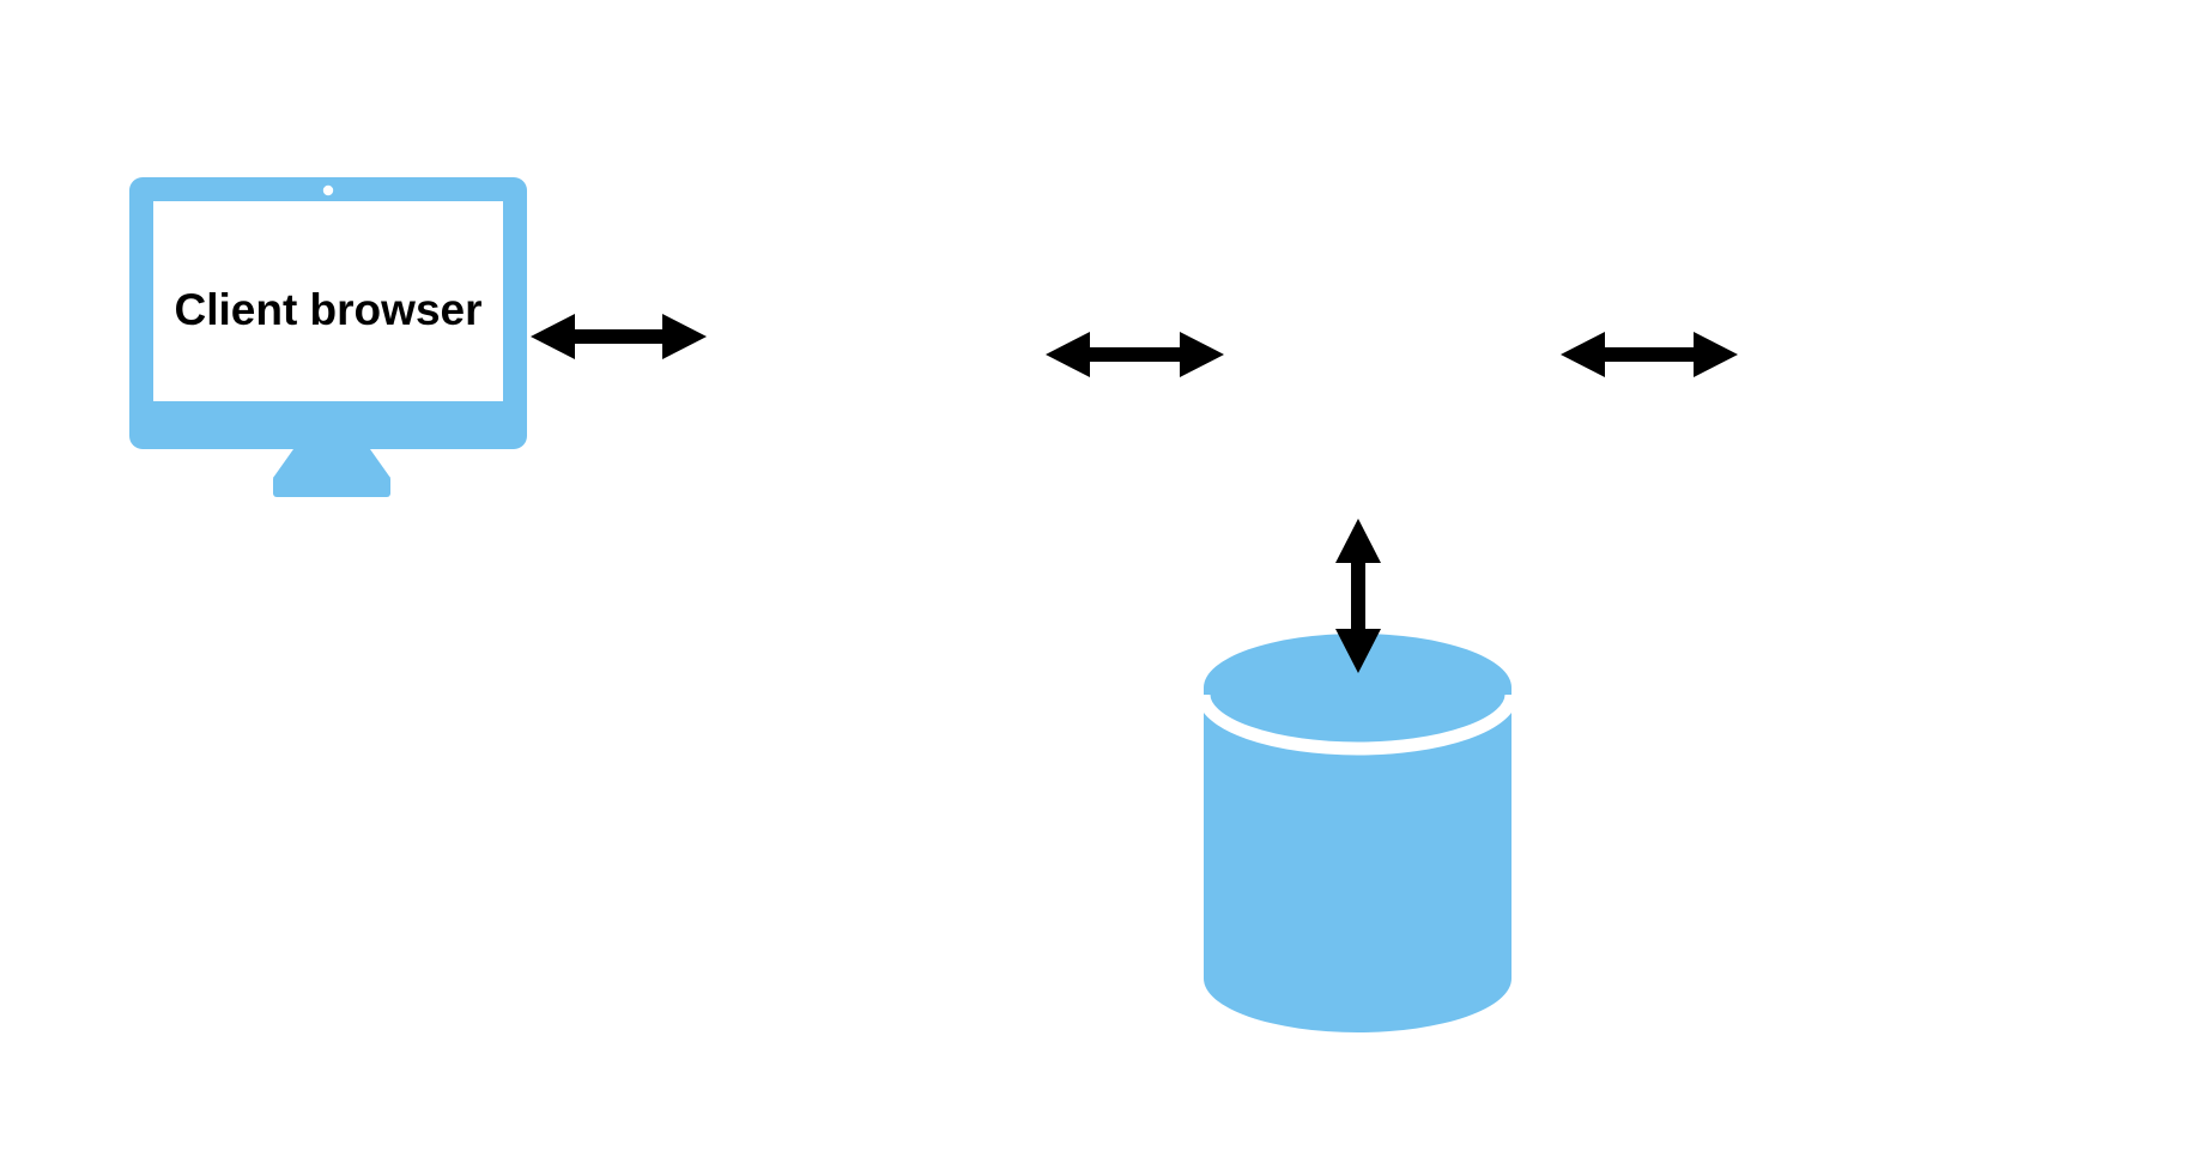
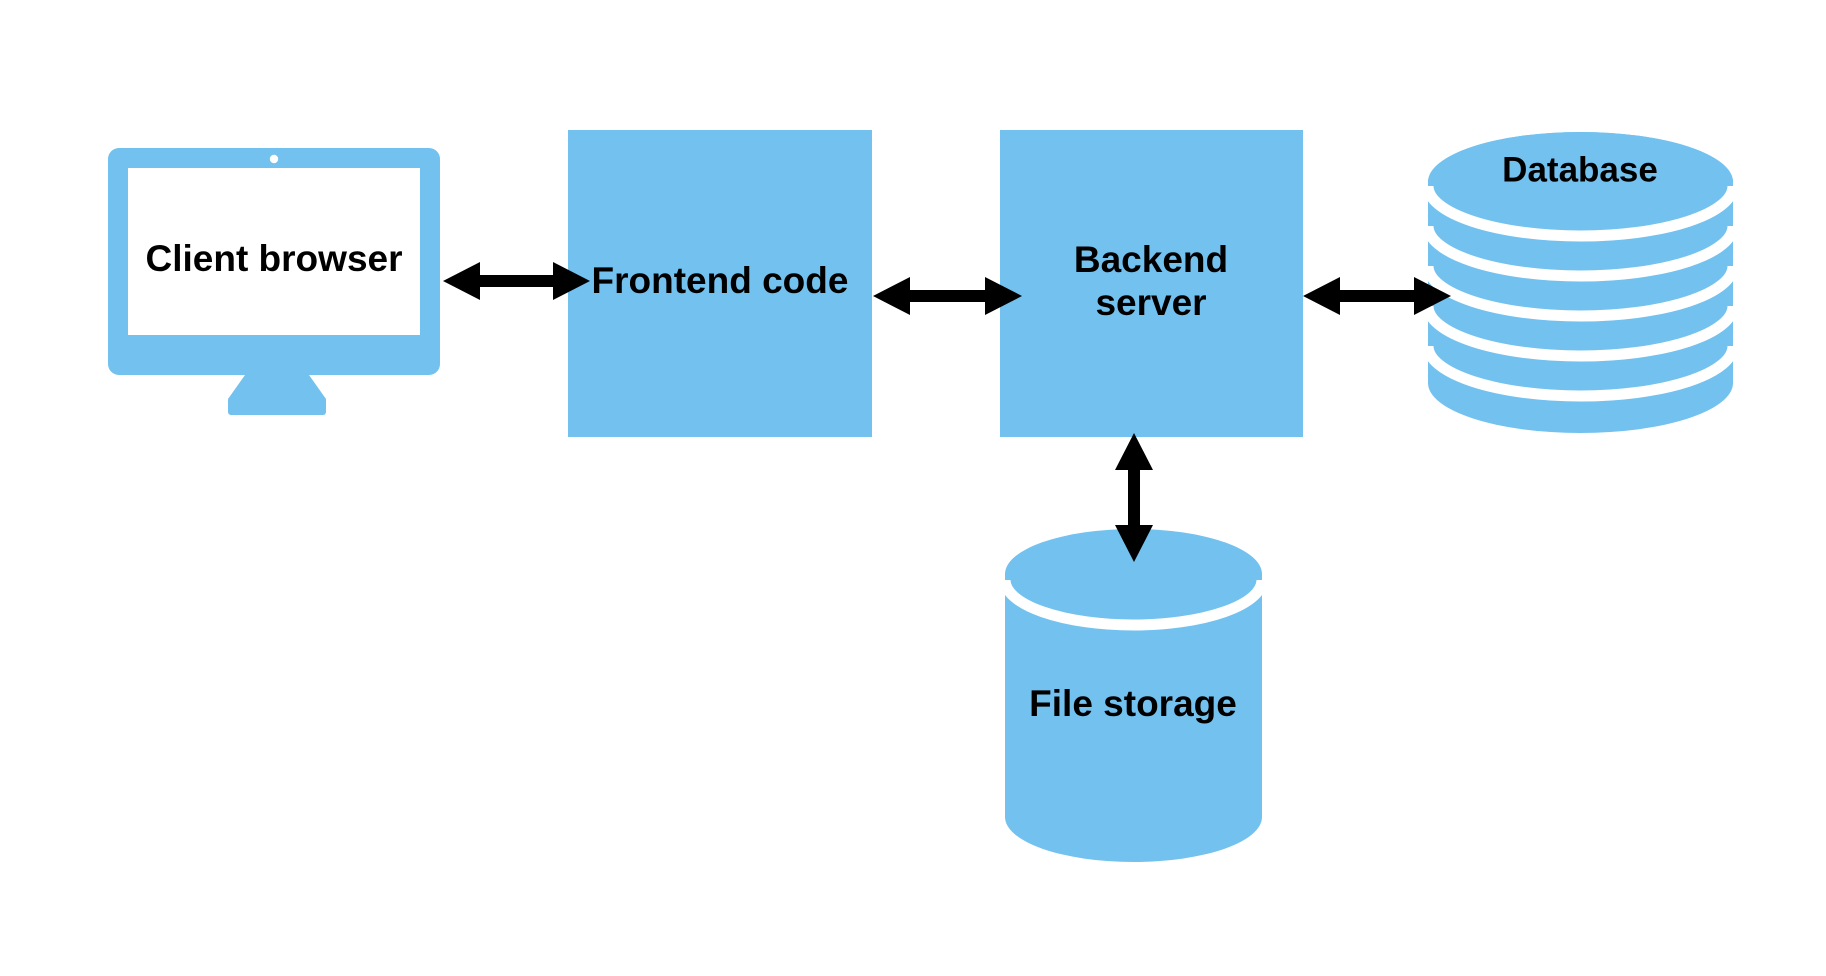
  Client browser
+ Frontend code
+ Backend
+ server
+ Database
+ File storage
